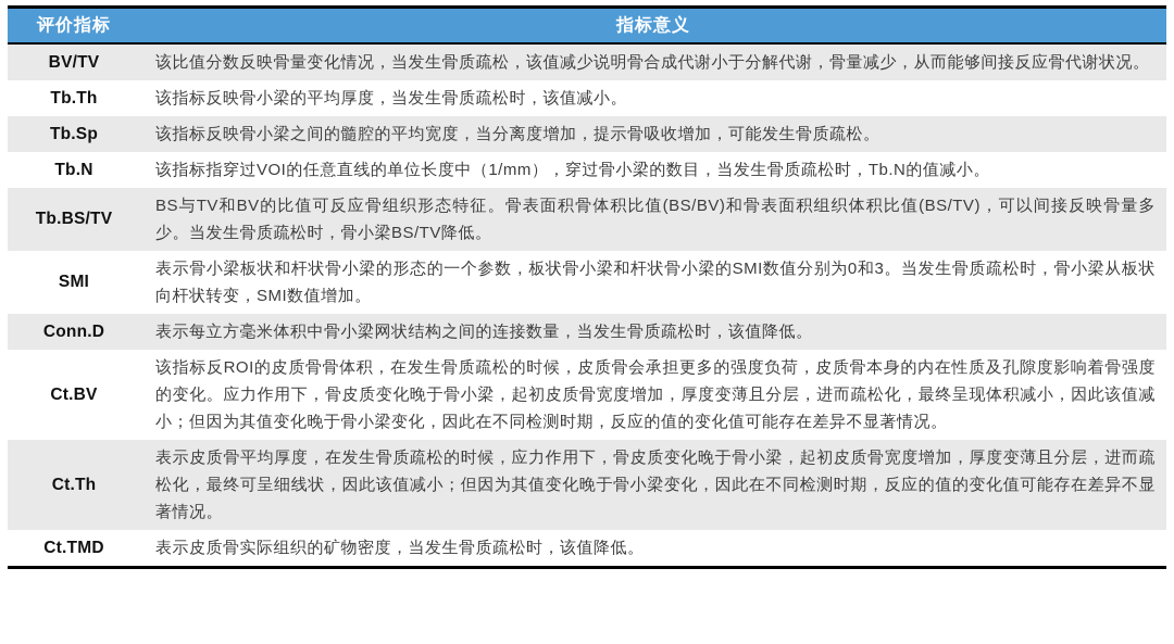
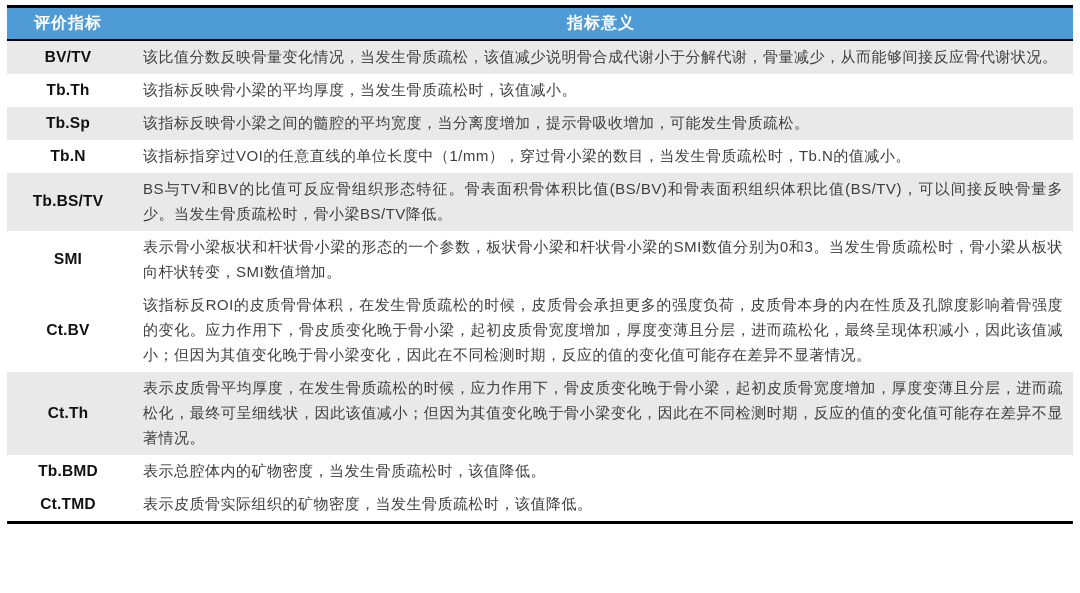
  评价指标	指标意义
  BV/TV	该比值分数反映骨量变化情况，当发生骨质疏松，该值减少说明骨合成代谢小于分解代谢，骨量减少，从而能够间接反应骨代谢状况。
  Tb.Th	该指标反映骨小梁的平均厚度，当发生骨质疏松时，该值减小。
  Tb.Sp	该指标反映骨小梁之间的髓腔的平均宽度，当分离度增加，提示骨吸收增加，可能发生骨质疏松。
  Tb.N	该指标指穿过VOI的任意直线的单位长度中（1/mm），穿过骨小梁的数目，当发生骨质疏松时，Tb.N的值减小。
  Tb.BS/TV	BS与TV和BV的比值可反应骨组织形态特征。骨表面积骨体积比值(BS/BV)和骨表面积组织体积比值(BS/TV)，可以间接反映骨量多少。当发生骨质疏松时，骨小梁BS/TV降低。
  SMI	表示骨小梁板状和杆状骨小梁的形态的一个参数，板状骨小梁和杆状骨小梁的SMI数值分别为0和3。当发生骨质疏松时，骨小梁从板状向杆状转变，SMI数值增加。
- Conn.D	表示每立方毫米体积中骨小梁网状结构之间的连接数量，当发生骨质疏松时，该值降低。
  Ct.BV	该指标反ROI的皮质骨骨体积，在发生骨质疏松的时候，皮质骨会承担更多的强度负荷，皮质骨本身的内在性质及孔隙度影响着骨强度的变化。应力作用下，骨皮质变化晚于骨小梁，起初皮质骨宽度增加，厚度变薄且分层，进而疏松化，最终呈现体积减小，因此该值减小；但因为其值变化晚于骨小梁变化，因此在不同检测时期，反应的值的变化值可能存在差异不显著情况。
  Ct.Th	表示皮质骨平均厚度，在发生骨质疏松的时候，应力作用下，骨皮质变化晚于骨小梁，起初皮质骨宽度增加，厚度变薄且分层，进而疏松化，最终可呈细线状，因此该值减小；但因为其值变化晚于骨小梁变化，因此在不同检测时期，反应的值的变化值可能存在差异不显著情况。
+ Tb.BMD	表示总腔体内的矿物密度，当发生骨质疏松时，该值降低。
  Ct.TMD	表示皮质骨实际组织的矿物密度，当发生骨质疏松时，该值降低。
